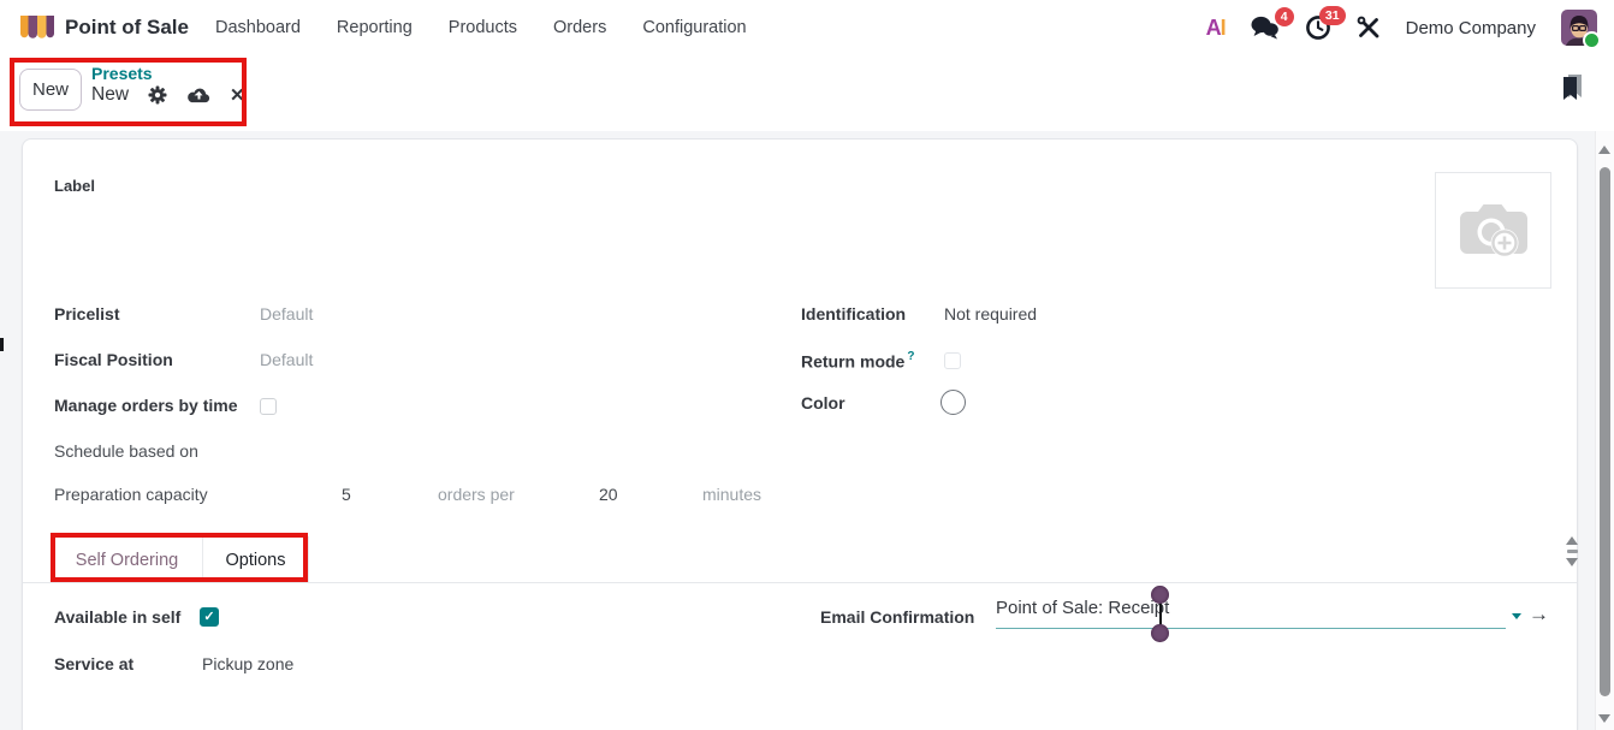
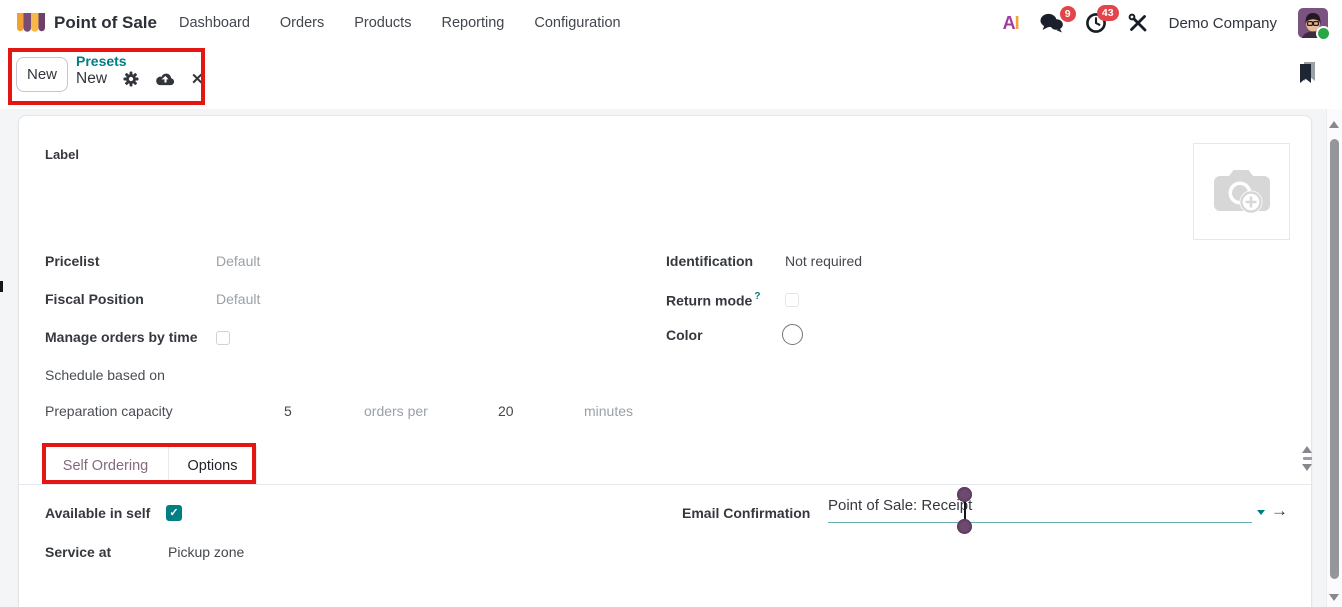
  Point of Sale
  Dashboard
- Reporting
+ Orders
  Products
- Orders
+ Reporting
  Configuration
  AI
- 4
+ 9
- 31
+ 43
  Demo Company
  New
  Presets
  New
  ✕
  Label
  Pricelist
  Default
  Fiscal Position
  Default
  Manage orders by time
  Schedule based on
  Preparation capacity
  5
  orders per
  20
  minutes
  Identification
  Not required
  Return mode ?
  Color
  Self Ordering
  Options
  Available in self
  ✓
  Service at
  Pickup zone
  Email Confirmation
  Point of Sale: Receit
  →
